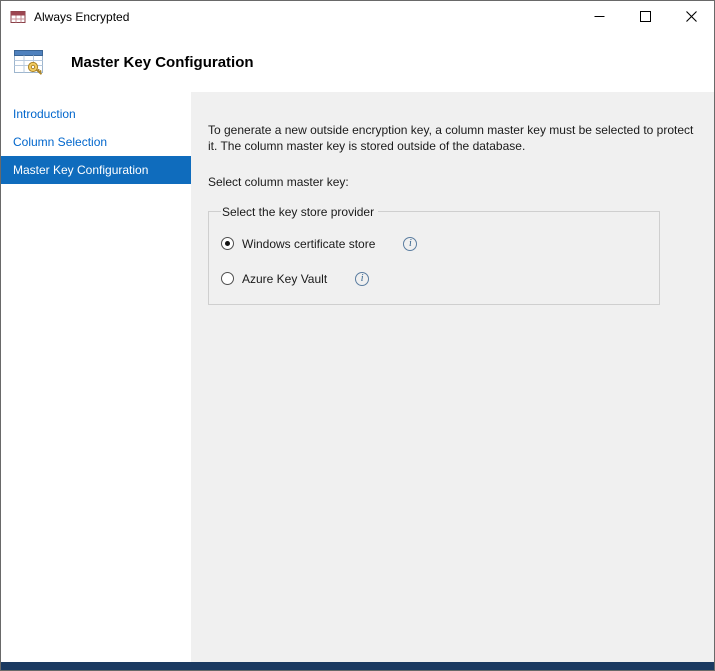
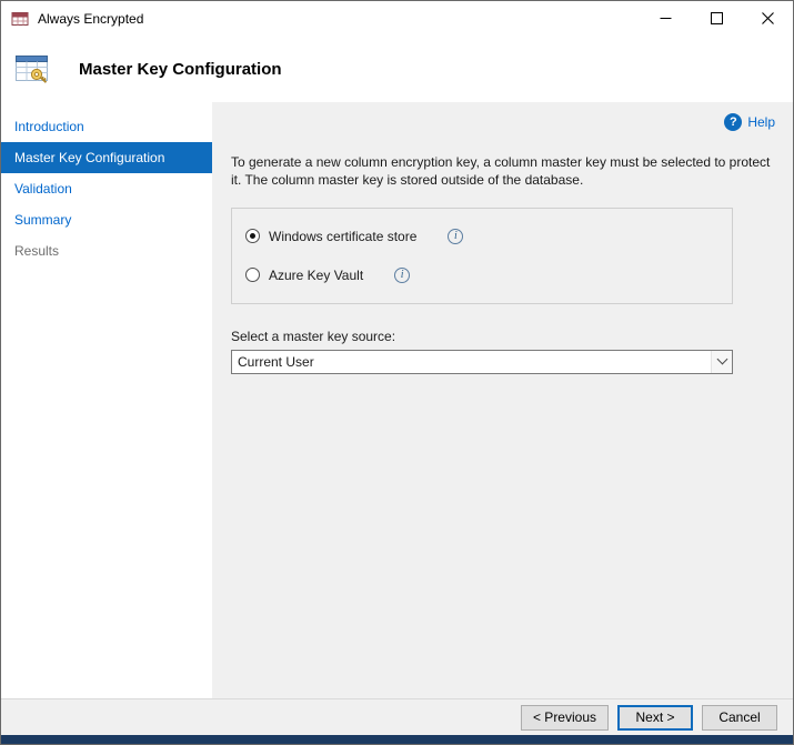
  Always Encrypted
  Master Key Configuration
  Introduction
- Column Selection
  Master Key Configuration
+ Validation
+ Summary
+ Results
+ ?
+ Help
- To generate a new outside encryption key, a column master key must be selected to protect it. The column master key is stored outside of the database.
+ To generate a new column encryption key, a column master key must be selected to protect it. The column master key is stored outside of the database.
- Select column master key:
- Select the key store provider
  Windows certificate store
  i
  Azure Key Vault
  i
+ Select a master key source:
+ Current User
+ < Previous
+ Next >
+ Cancel
